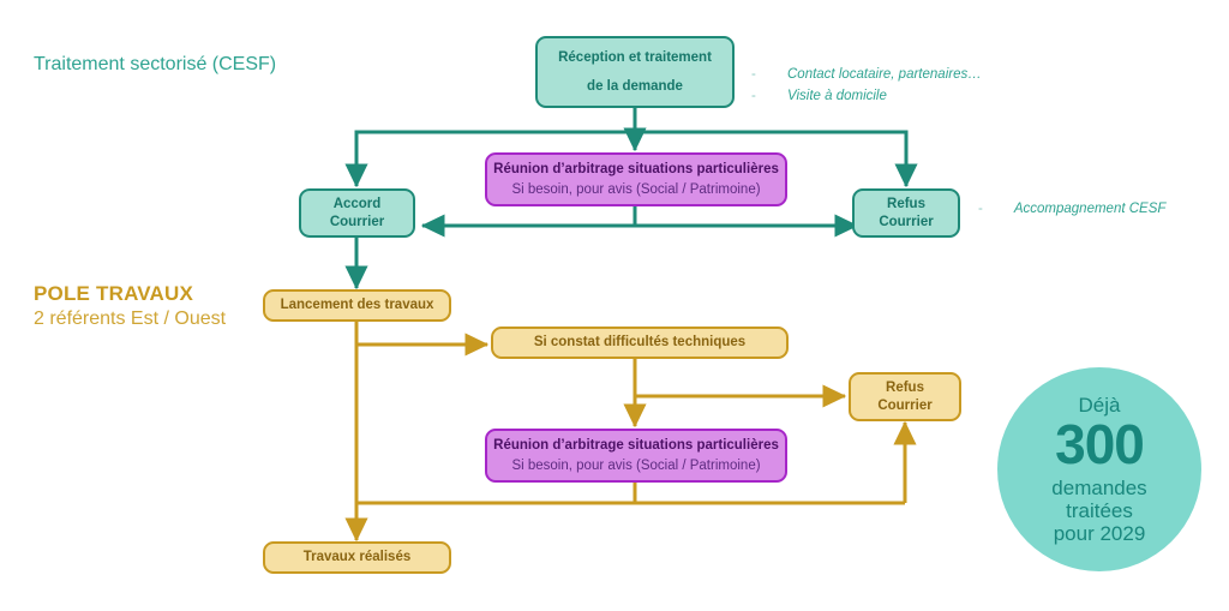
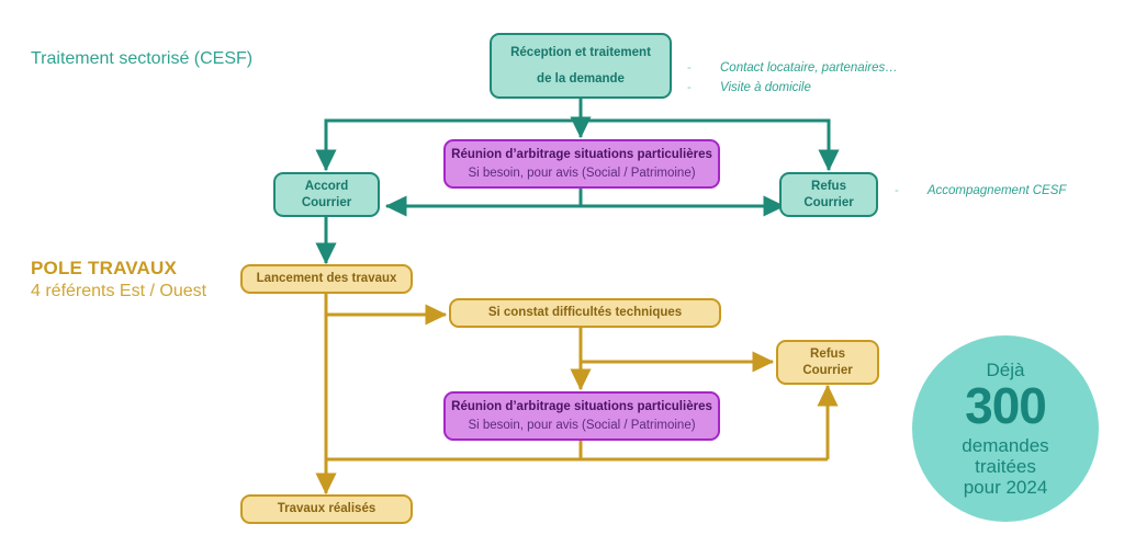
  Traitement sectorisé (CESF)
  POLE TRAVAUX
- 2 référents Est / Ouest
+ 4 référents Est / Ouest
  Réception et traitement
  de la demande
  -
  Contact locataire, partenaires…
  -
  Visite à domicile
  Réunion d’arbitrage situations particulières
  Si besoin, pour avis (Social / Patrimoine)
  Accord
  Courrier
  Refus
  Courrier
  -
  Accompagnement CESF
  Lancement des travaux
  Si constat difficultés techniques
  Refus
  Courrier
  Réunion d’arbitrage situations particulières
  Si besoin, pour avis (Social / Patrimoine)
  Travaux réalisés
  Déjà
  300
  demandes
  traitées
- pour 2029
+ pour 2024
